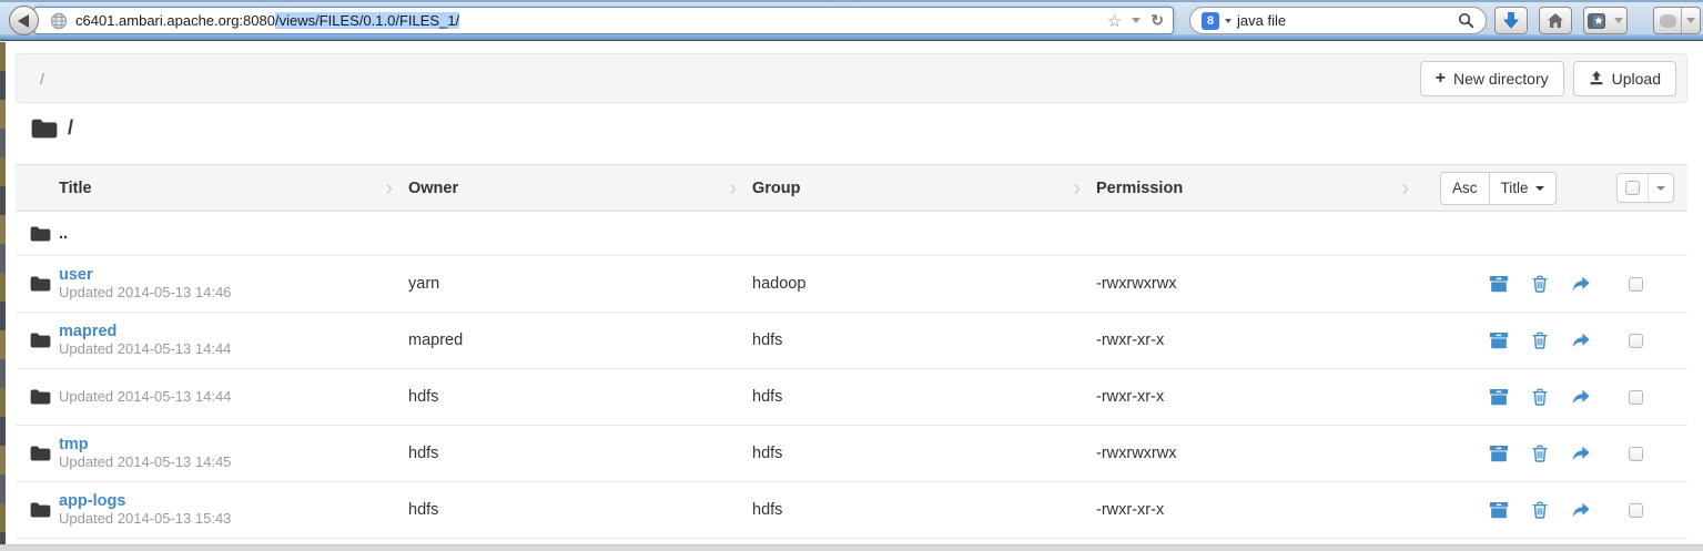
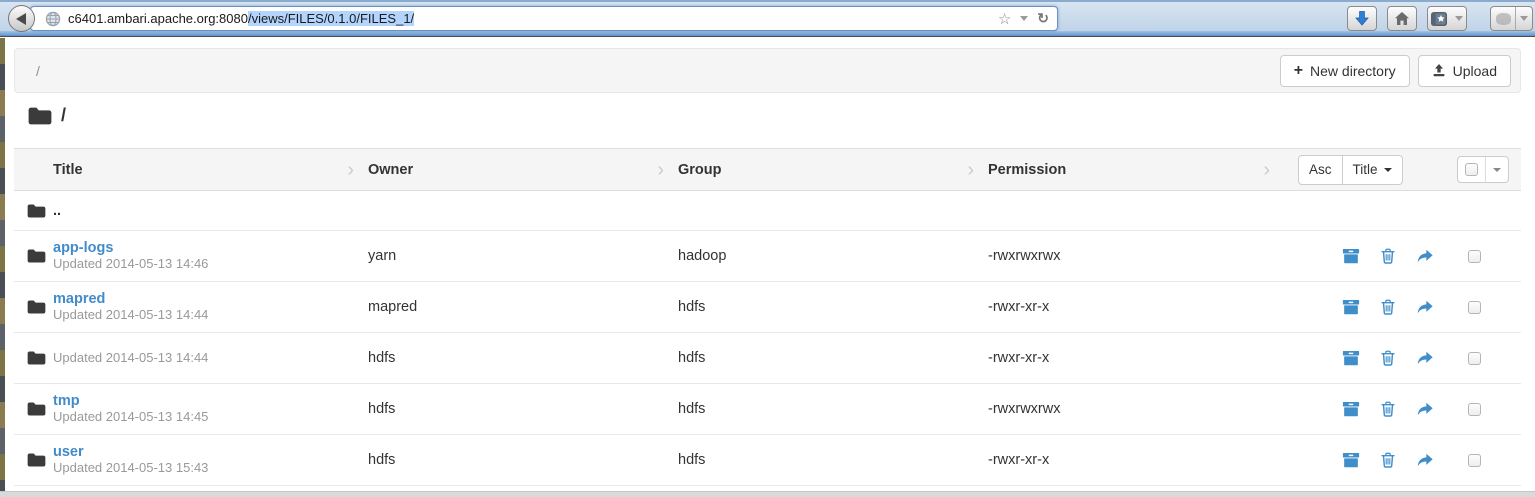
  c6401.ambari.apache.org:8080/views/FILES/0.1.0/FILES_1/
  ☆
  ↻
- 8
- java file
  /
  +
  New directory
  Upload
  /
  Title
  ›
  Owner
  ›
  Group
  ›
  Permission
  ›
  Asc
  Title
  ..
- user
+ app-logs
  Updated 2014-05-13 14:46
  yarn
  hadoop
  -rwxrwxrwx
  mapred
  Updated 2014-05-13 14:44
  mapred
  hdfs
  -rwxr-xr-x
  Updated 2014-05-13 14:44
  hdfs
  hdfs
  -rwxr-xr-x
  tmp
  Updated 2014-05-13 14:45
  hdfs
  hdfs
  -rwxrwxrwx
- app-logs
+ user
  Updated 2014-05-13 15:43
  hdfs
  hdfs
  -rwxr-xr-x
